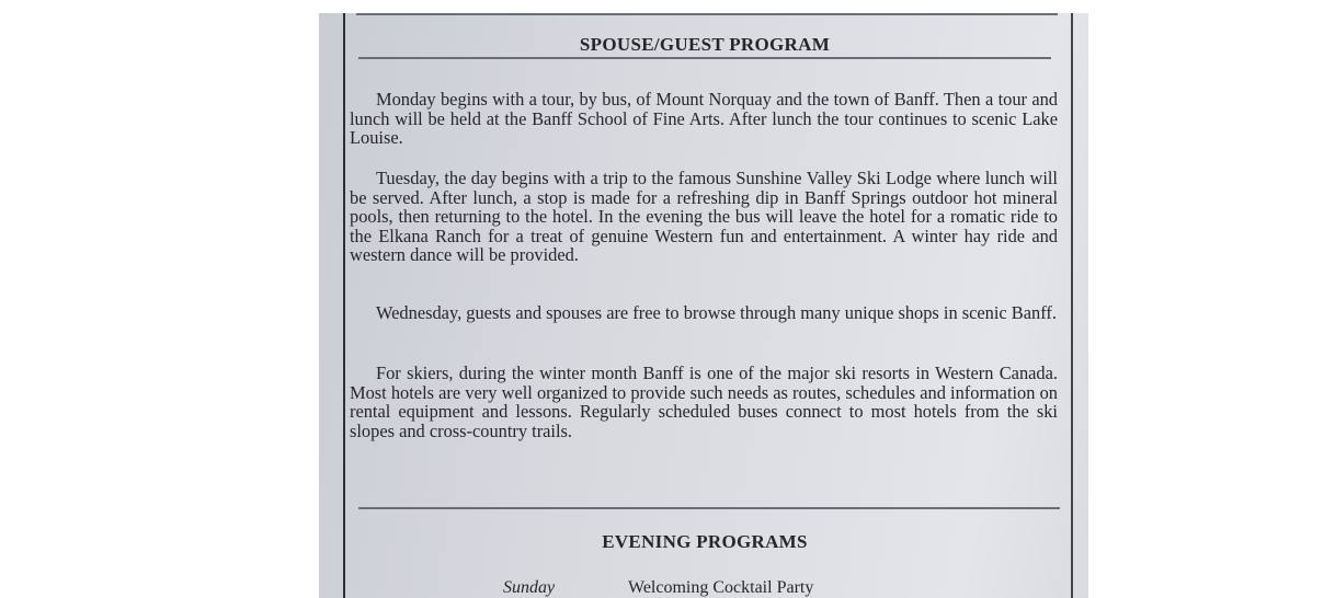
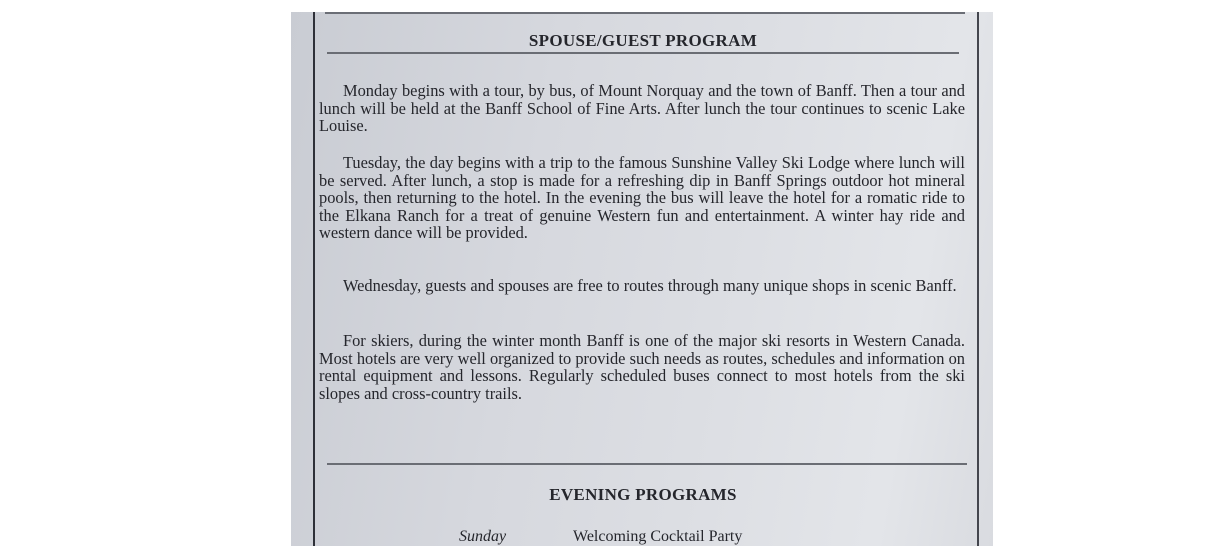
  SPOUSE/GUEST PROGRAM
  Monday begins with a tour, by bus, of Mount Norquay and the town of Banff. Then a tour and lunch will be held at the Banff School of Fine Arts. After lunch the tour continues to scenic Lake Louise.
  Tuesday, the day begins with a trip to the famous Sunshine Valley Ski Lodge where lunch will be served. After lunch, a stop is made for a refreshing dip in Banff Springs outdoor hot mineral pools, then returning to the hotel. In the evening the bus will leave the hotel for a romatic ride to the Elkana Ranch for a treat of genuine Western fun and entertainment. A winter hay ride and western dance will be provided.
- Wednesday, guests and spouses are free to browse through many unique shops in scenic Banff.
+ Wednesday, guests and spouses are free to routes through many unique shops in scenic Banff.
  For skiers, during the winter month Banff is one of the major ski resorts in Western Canada. Most hotels are very well organized to provide such needs as routes, schedules and information on rental equipment and lessons. Regularly scheduled buses connect to most hotels from the ski slopes and cross-country trails.
  EVENING PROGRAMS
  Sunday Welcoming Cocktail Party
